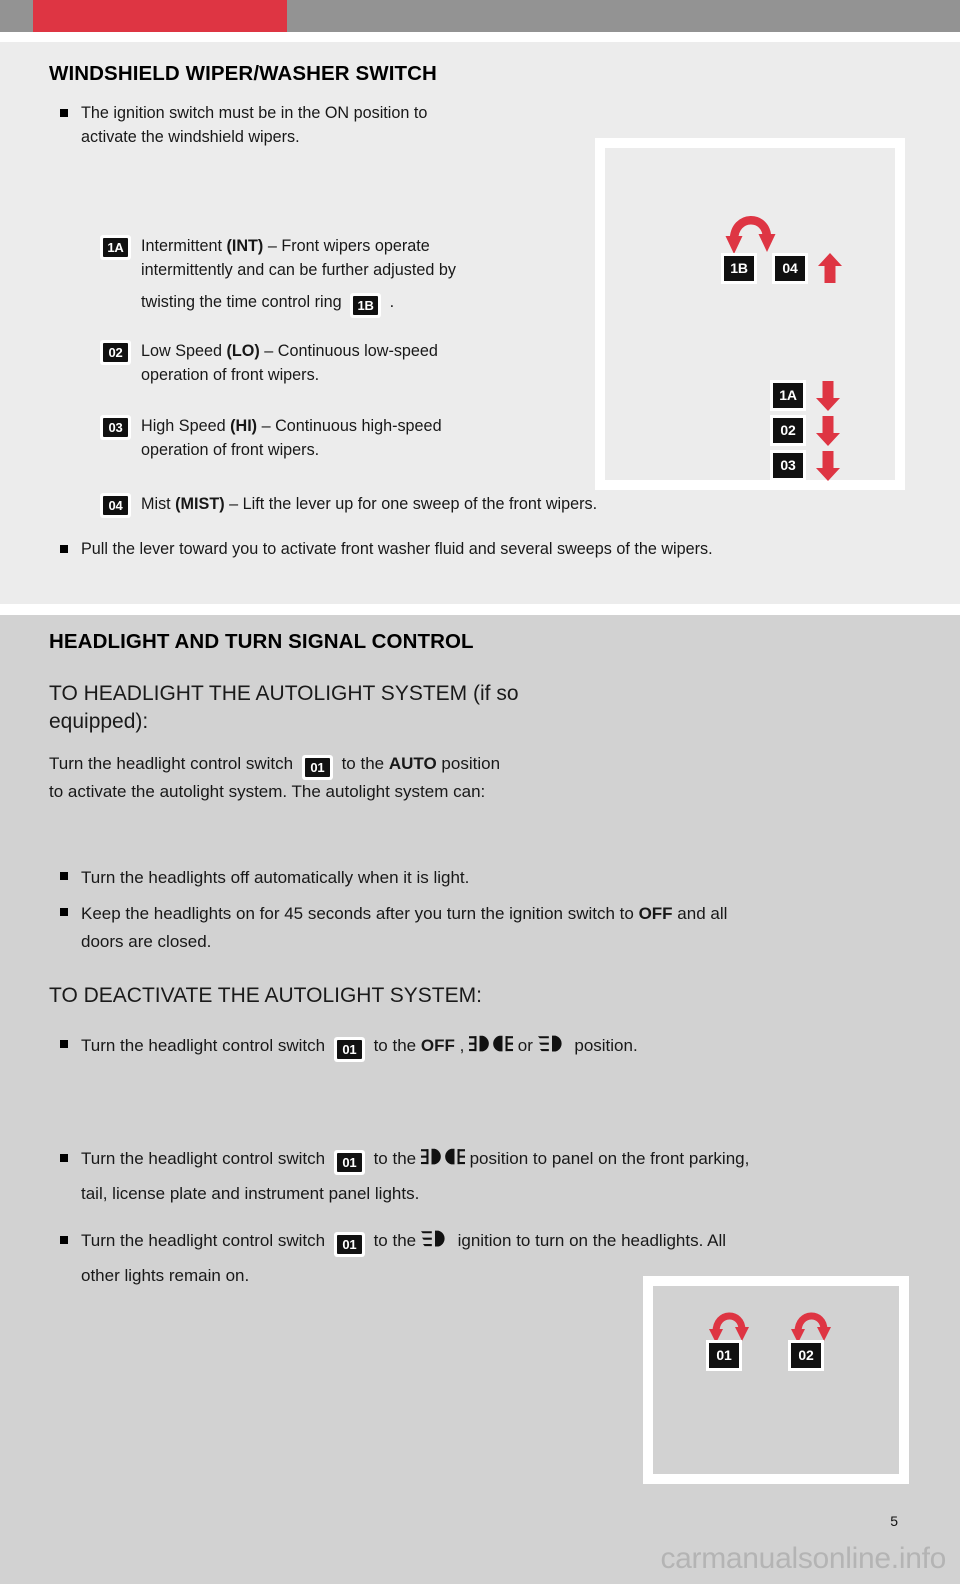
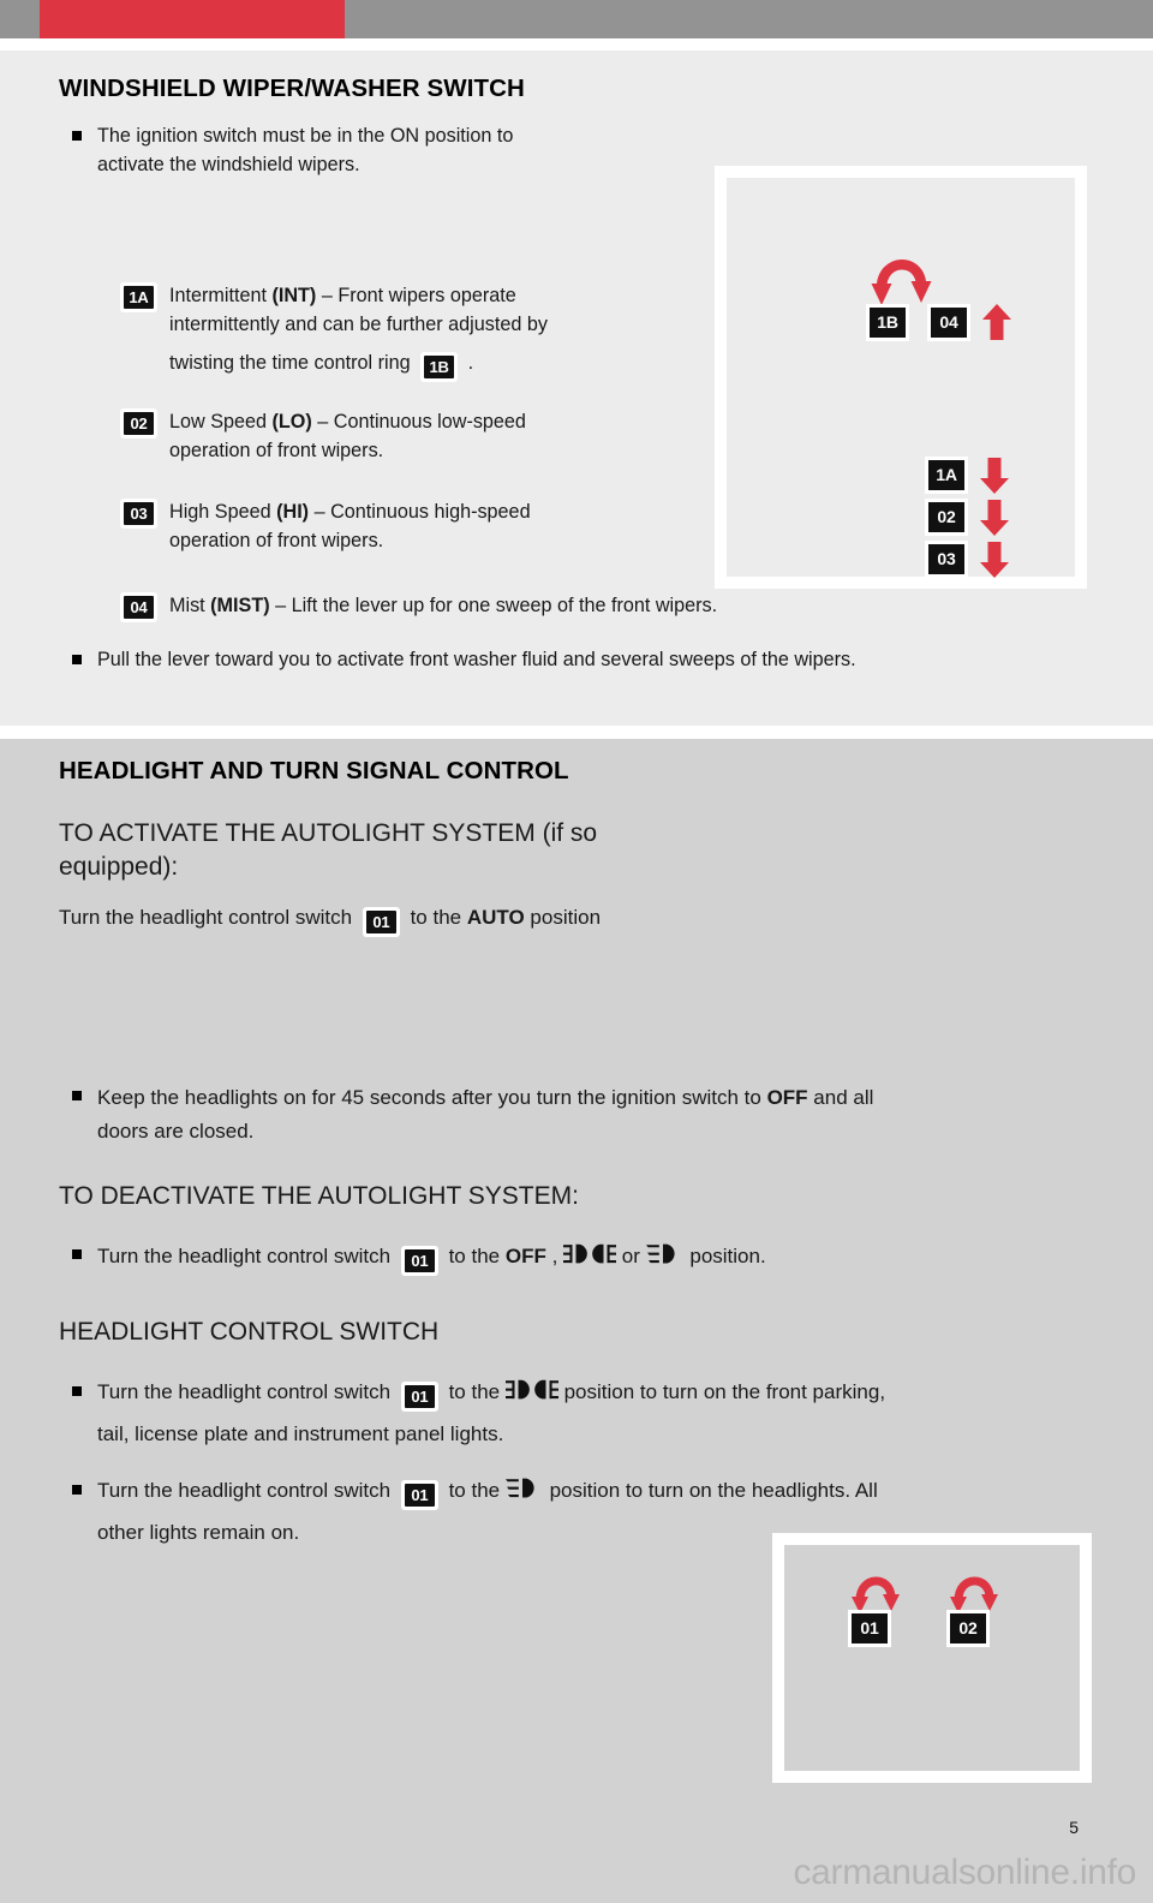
  WINDSHIELD WIPER/WASHER SWITCH
  The ignition switch must be in the ON position to
  activate the windshield wipers.
  1A
  Intermittent (INT) – Front wipers operate
  intermittently and can be further adjusted by
  twisting the time control ring 1B .
  02
  Low Speed (LO) – Continuous low-speed
  operation of front wipers.
  03
  High Speed (HI) – Continuous high-speed
  operation of front wipers.
  04
  Mist (MIST) – Lift the lever up for one sweep of the front wipers.
  Pull the lever toward you to activate front washer fluid and several sweeps of the wipers.
  1B
  04
  1A
  02
  03
  HEADLIGHT AND TURN SIGNAL CONTROL
- TO HEADLIGHT THE AUTOLIGHT SYSTEM (if so
+ TO ACTIVATE THE AUTOLIGHT SYSTEM (if so
  equipped):
  Turn the headlight control switch 01 to the AUTO position
- to activate the autolight system. The autolight system can:
- Turn the headlights off automatically when it is light.
  Keep the headlights on for 45 seconds after you turn the ignition switch to OFF and all
  doors are closed.
  TO DEACTIVATE THE AUTOLIGHT SYSTEM:
  Turn the headlight control switch 01 to the OFF , or position.
+ HEADLIGHT CONTROL SWITCH
- Turn the headlight control switch 01 to the position to panel on the front parking,
+ Turn the headlight control switch 01 to the position to turn on the front parking,
  tail, license plate and instrument panel lights.
- Turn the headlight control switch 01 to the ignition to turn on the headlights. All
+ Turn the headlight control switch 01 to the position to turn on the headlights. All
  other lights remain on.
  01
  02
  5
  carmanualsonline.info
